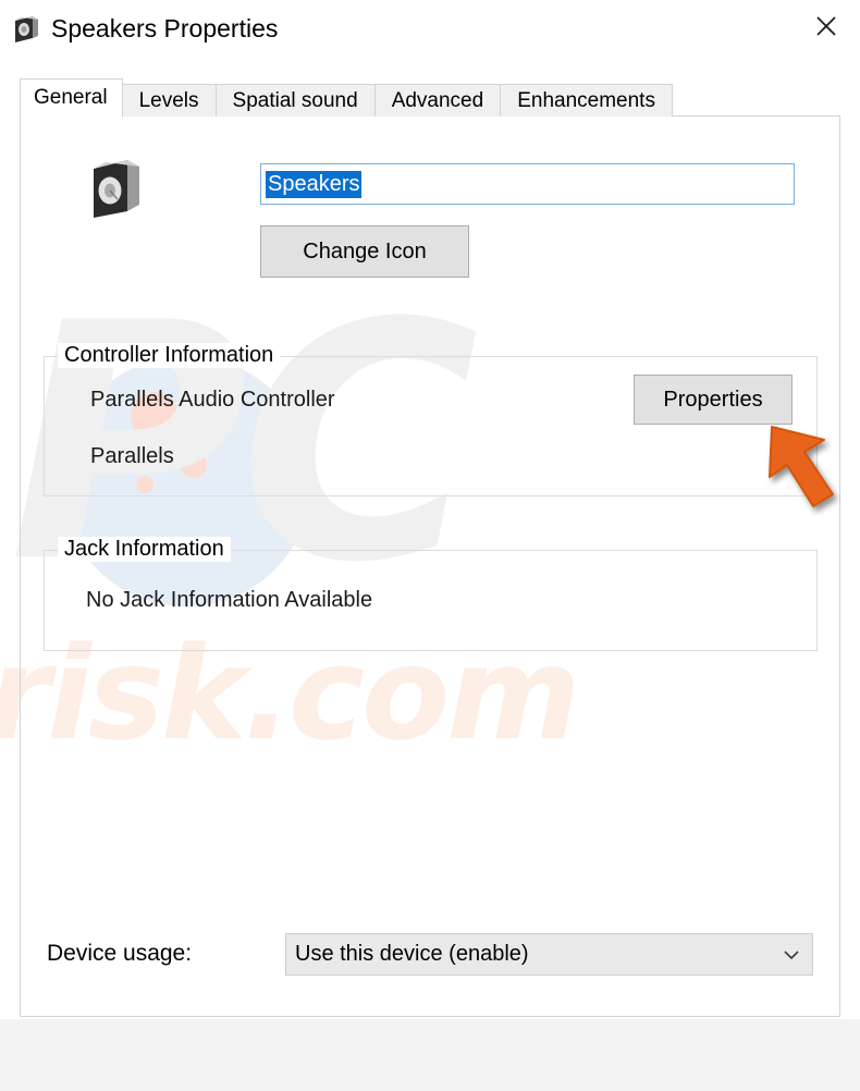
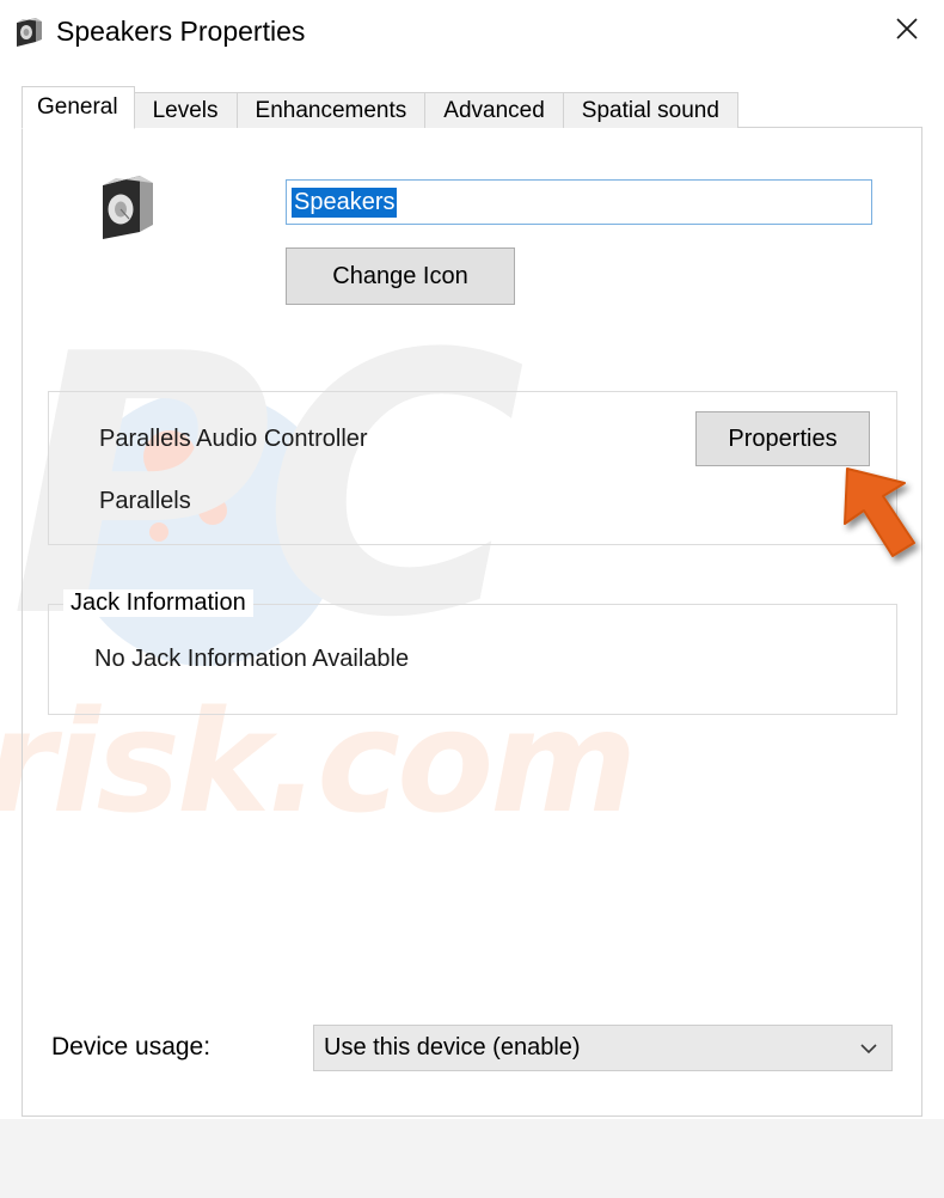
  PC
  risk.com
  Speakers Properties
  General
  Levels
- Spatial sound
+ Enhancements
  Advanced
- Enhancements
+ Spatial sound
  Speakers
  Change Icon
- Controller Information
  Parallels Audio Controller
  Parallels
  Properties
  Jack Information
  No Jack Information Available
  Device usage:
  Use this device (enable)
